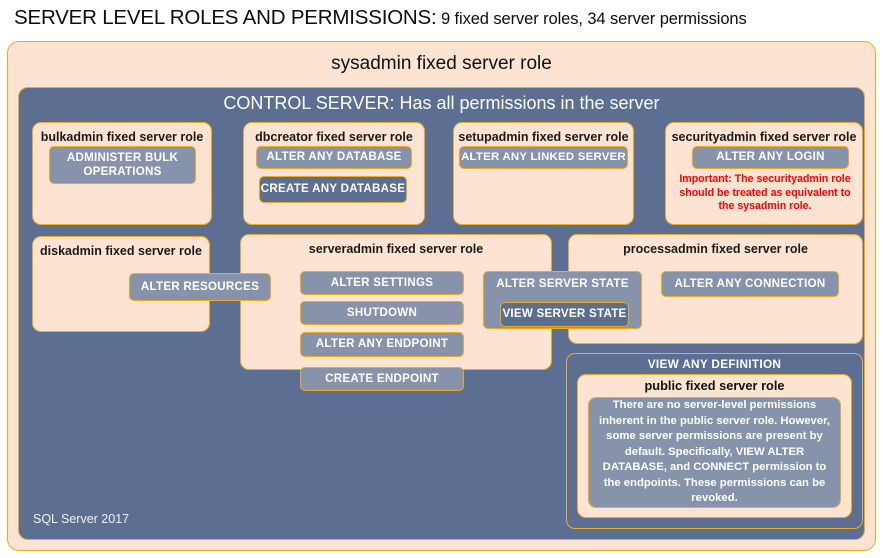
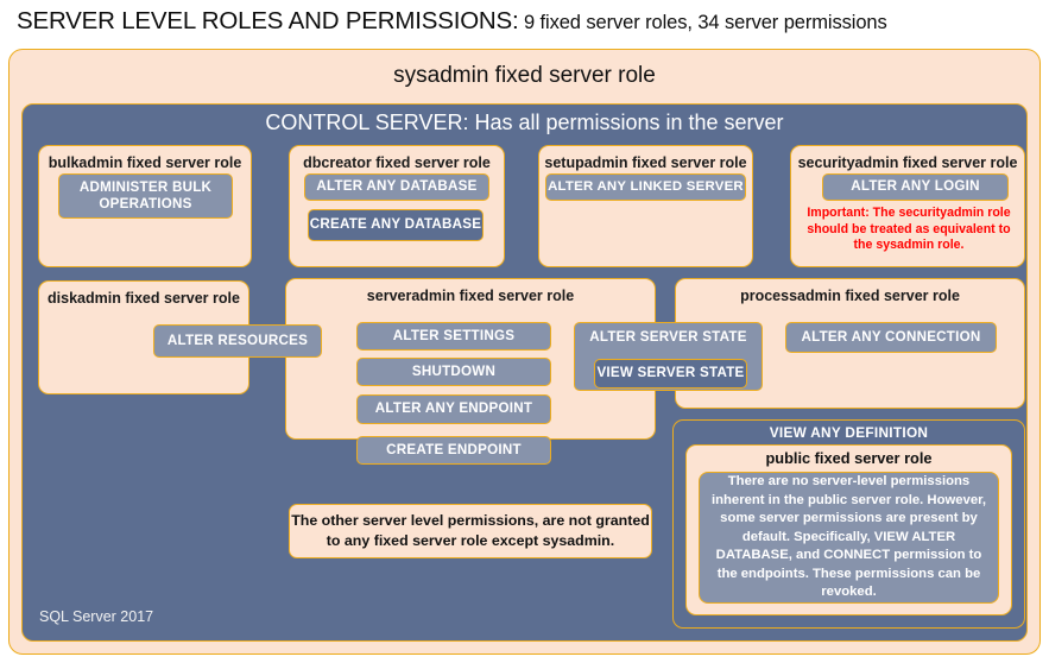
  SERVER LEVEL ROLES AND PERMISSIONS: 9 fixed server roles, 34 server permissions
  sysadmin fixed server role
  CONTROL SERVER: Has all permissions in the server
  bulkadmin fixed server role
  ADMINISTER BULK OPERATIONS
  dbcreator fixed server role
  ALTER ANY DATABASE
  CREATE ANY DATABASE
  setupadmin fixed server role
  ALTER ANY LINKED SERVER
  securityadmin fixed server role
  ALTER ANY LOGIN
  Important: The securityadmin role should be treated as equivalent to the sysadmin role.
  diskadmin fixed server role
  serveradmin fixed server role
  processadmin fixed server role
  ALTER RESOURCES
  ALTER SETTINGS
  SHUTDOWN
  ALTER ANY ENDPOINT
  CREATE ENDPOINT
  ALTER SERVER STATE
  VIEW SERVER STATE
  ALTER ANY CONNECTION
+ The other server level permissions, are not granted to any fixed server role except sysadmin.
  VIEW ANY DEFINITION
  public fixed server role
  There are no server-level permissions inherent in the public server role. However, some server permissions are present by default. Specifically, VIEW ALTER DATABASE, and CONNECT permission to the endpoints. These permissions can be revoked.
  SQL Server 2017
